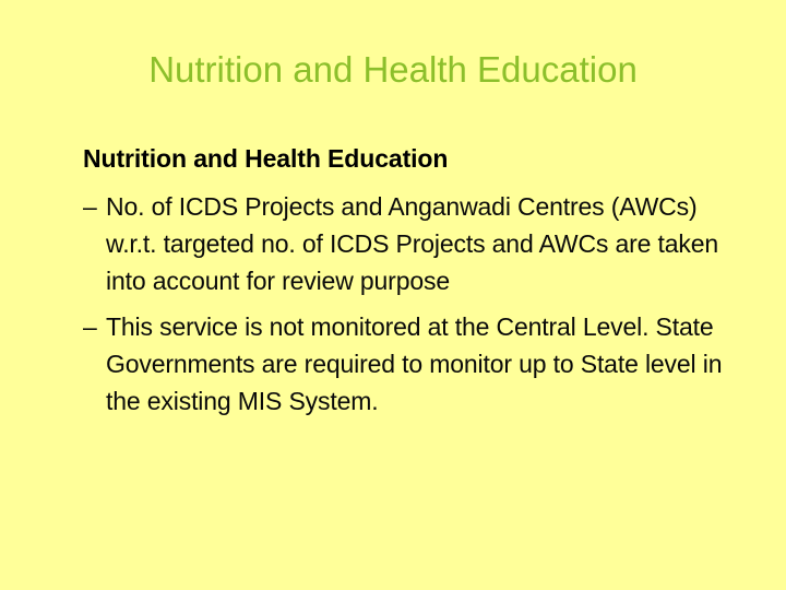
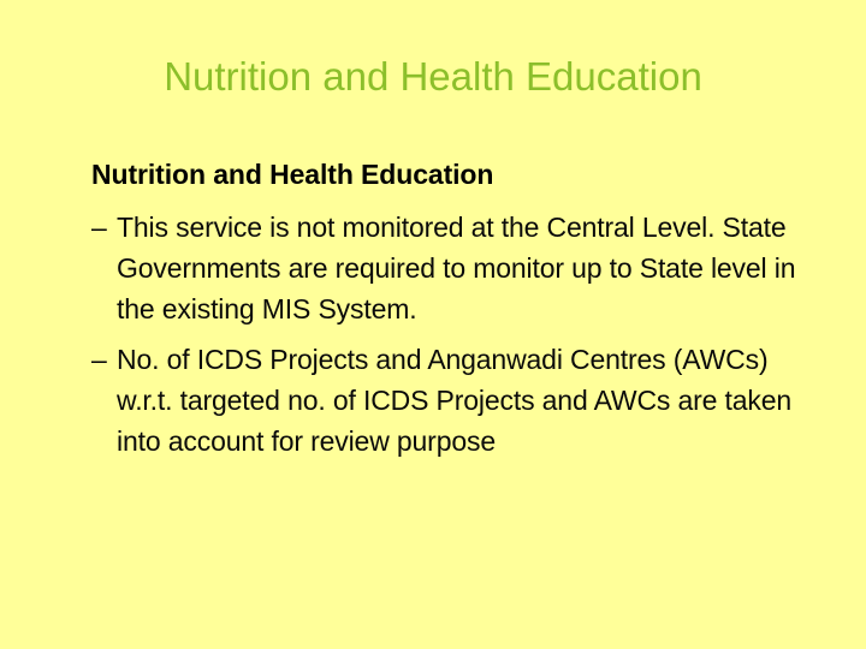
  Nutrition and Health Education
  Nutrition and Health Education
  –
- No. of ICDS Projects and Anganwadi Centres (AWCs) w.r.t. targeted no. of ICDS Projects and AWCs are taken into account for review purpose
+ This service is not monitored at the Central Level. State Governments are required to monitor up to State level in the existing MIS System.
  –
- This service is not monitored at the Central Level. State Governments are required to monitor up to State level in the existing MIS System.
+ No. of ICDS Projects and Anganwadi Centres (AWCs) w.r.t. targeted no. of ICDS Projects and AWCs are taken into account for review purpose
